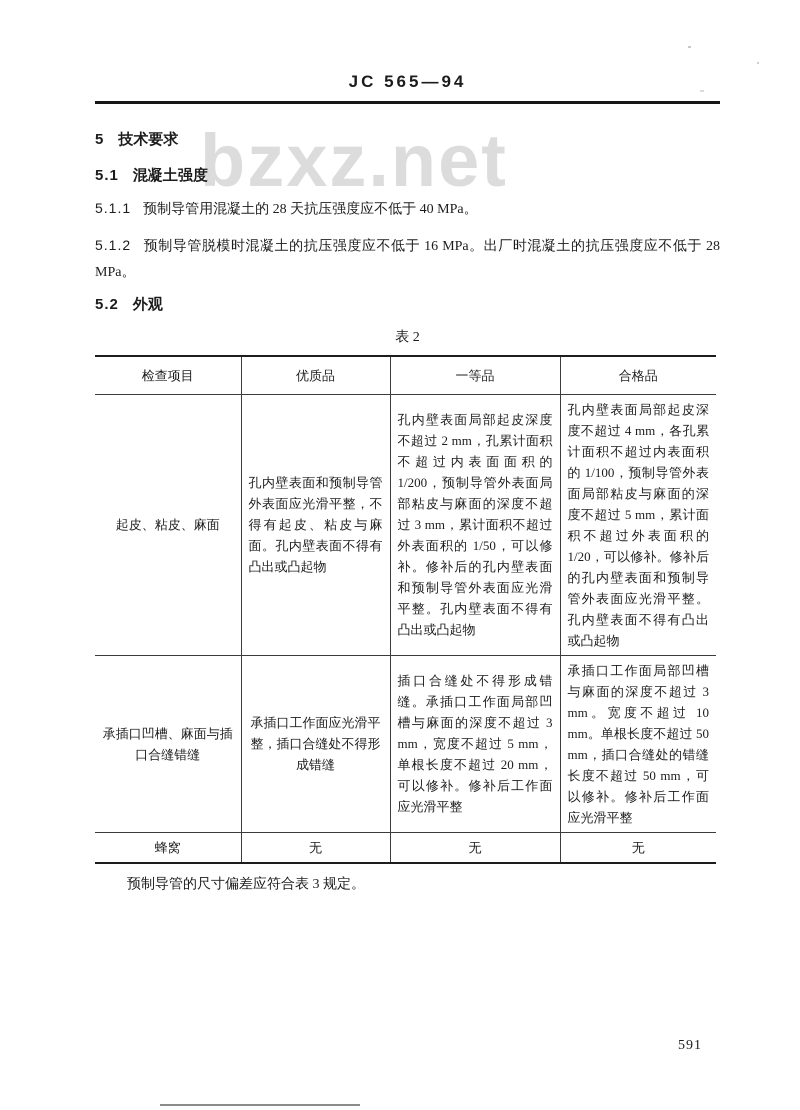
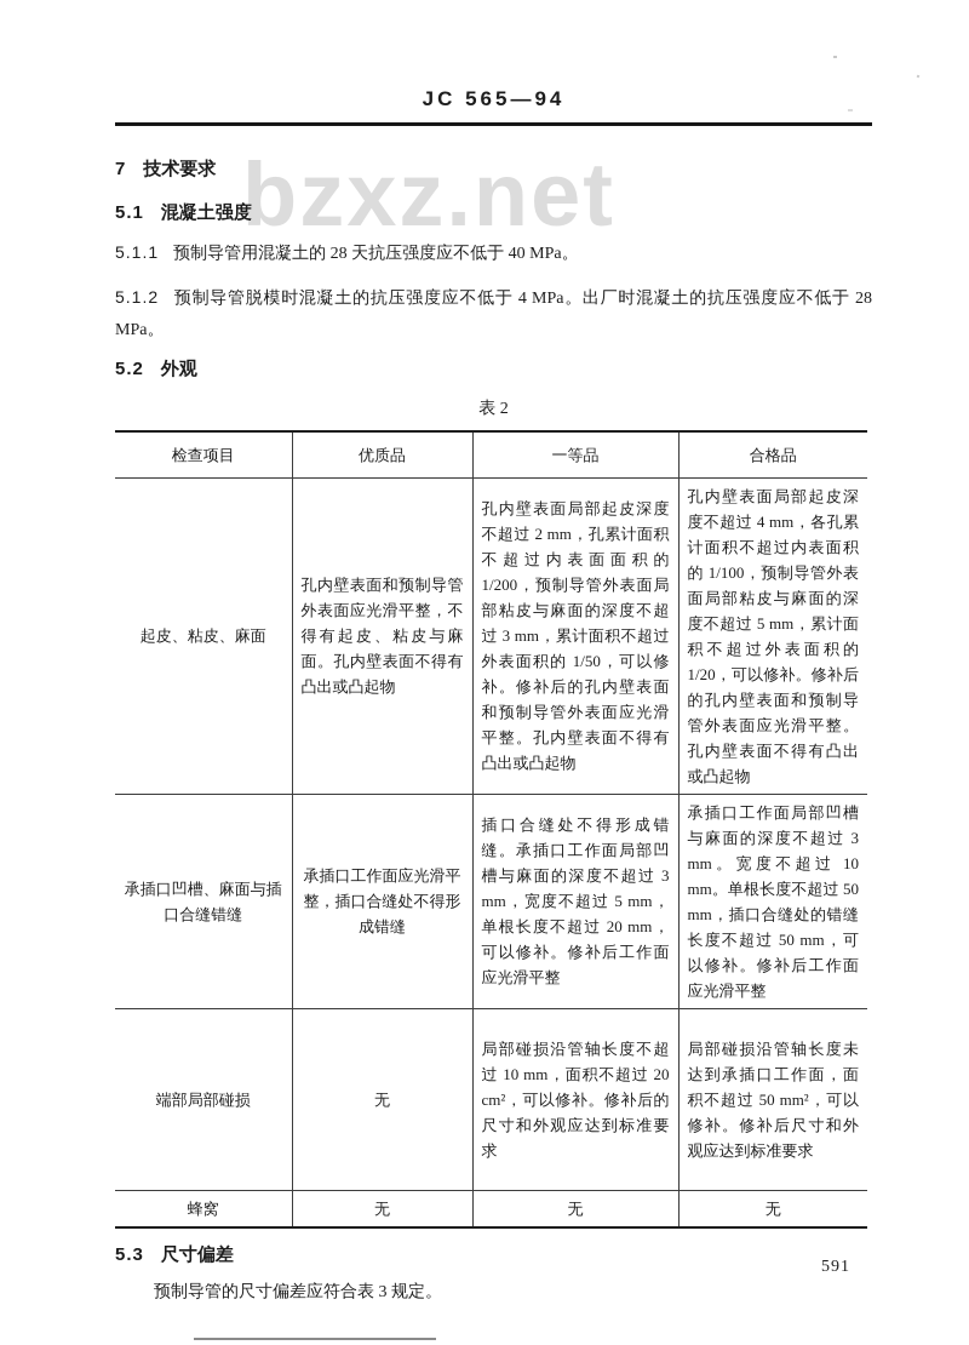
  bzxz.net
  JC 565—94
- 5 技术要求
+ 7 技术要求
  5.1 混凝土强度
  5.1.1 预制导管用混凝土的 28 天抗压强度应不低于 40 MPa。
- 5.1.2 预制导管脱模时混凝土的抗压强度应不低于 16 MPa。出厂时混凝土的抗压强度应不低于 28 MPa。
+ 5.1.2 预制导管脱模时混凝土的抗压强度应不低于 4 MPa。出厂时混凝土的抗压强度应不低于 28 MPa。
  5.2 外观
  表 2
  检查项目	优质品	一等品	合格品
  起皮、粘皮、麻面	孔内壁表面和预制导管外表面应光滑平整，不得有起皮、粘皮与麻面。孔内壁表面不得有凸出或凸起物	孔内壁表面局部起皮深度不超过 2 mm，孔累计面积不超过内表面面积的 1/200，预制导管外表面局部粘皮与麻面的深度不超过 3 mm，累计面积不超过外表面积的 1/50，可以修补。修补后的孔内壁表面和预制导管外表面应光滑平整。孔内壁表面不得有凸出或凸起物	孔内壁表面局部起皮深度不超过 4 mm，各孔累计面积不超过内表面积的 1/100，预制导管外表面局部粘皮与麻面的深度不超过 5 mm，累计面积不超过外表面积的 1/20，可以修补。修补后的孔内壁表面和预制导管外表面应光滑平整。孔内壁表面不得有凸出或凸起物
  承插口凹槽、麻面与插口合缝错缝	承插口工作面应光滑平整，插口合缝处不得形成错缝	插口合缝处不得形成错缝。承插口工作面局部凹槽与麻面的深度不超过 3 mm，宽度不超过 5 mm，单根长度不超过 20 mm，可以修补。修补后工作面应光滑平整	承插口工作面局部凹槽与麻面的深度不超过 3 mm。宽度不超过 10 mm。单根长度不超过 50 mm，插口合缝处的错缝长度不超过 50 mm，可以修补。修补后工作面应光滑平整
+ 端部局部碰损	无	局部碰损沿管轴长度不超过 10 mm，面积不超过 20 cm²，可以修补。修补后的尺寸和外观应达到标准要求	局部碰损沿管轴长度未达到承插口工作面，面积不超过 50 mm²，可以修补。修补后尺寸和外观应达到标准要求
  蜂窝	无	无	无
+ 5.3 尺寸偏差
  预制导管的尺寸偏差应符合表 3 规定。
  591
